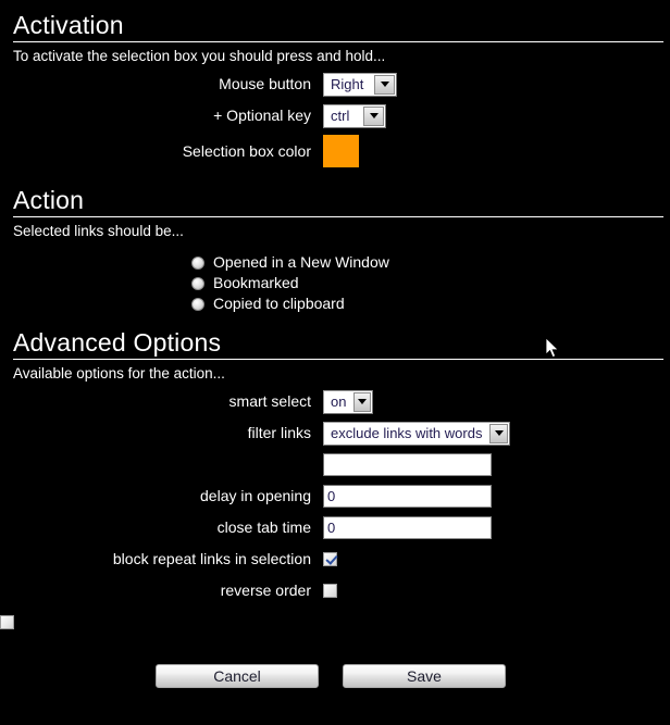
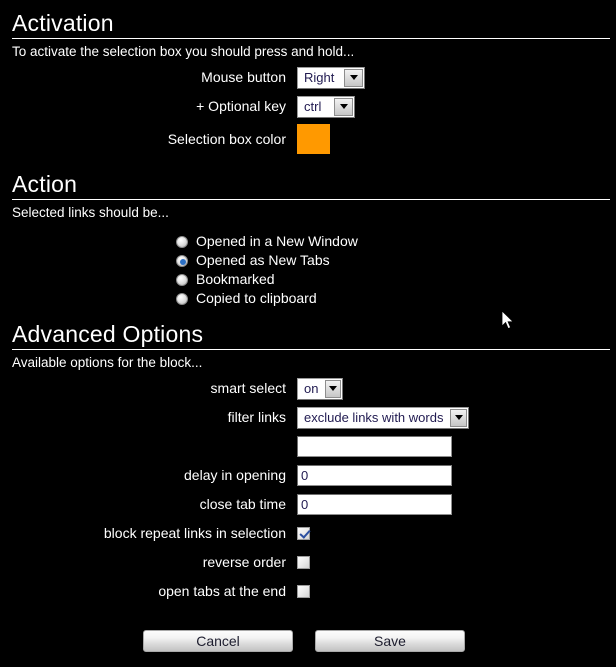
  Activation
  To activate the selection box you should press and hold...
  Mouse button
  Right
  + Optional key
  ctrl
  Selection box color
  Action
  Selected links should be...
  Opened in a New Window
+ Opened as New Tabs
  Bookmarked
  Copied to clipboard
  Advanced Options
- Available options for the action...
+ Available options for the block...
  smart select
  on
  filter links
  exclude links with words
  delay in opening
  0
  close tab time
  0
  block repeat links in selection
  reverse order
+ open tabs at the end
  Cancel
  Save
